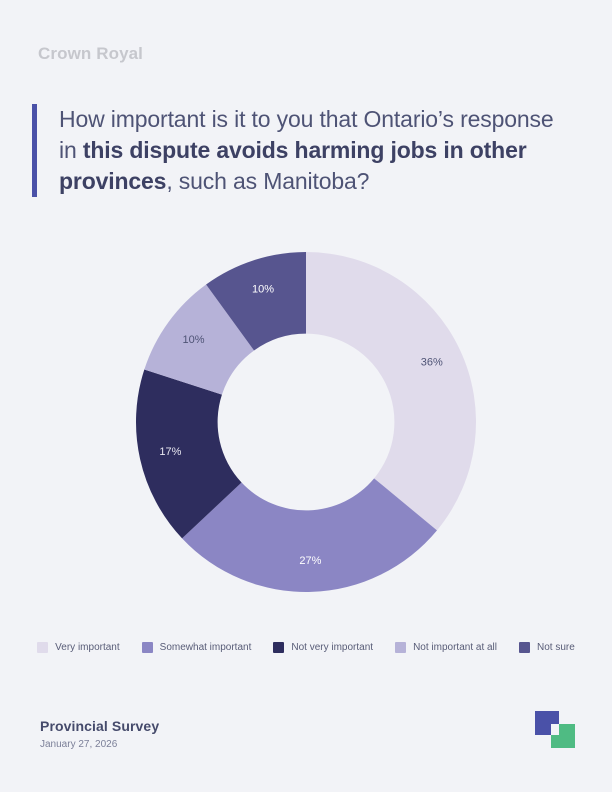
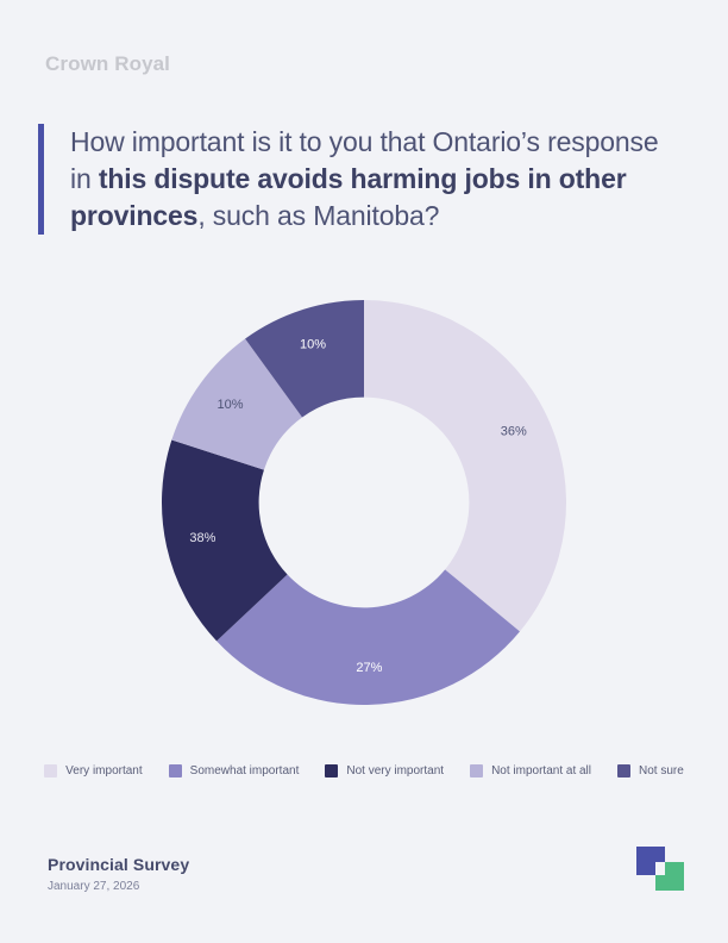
  Crown Royal
  How important is it to you that Ontario’s response in this dispute avoids harming jobs in other provinces, such as Manitoba?
  36%
  27%
- 17%
+ 38%
  10%
  10%
  Very important
  Somewhat important
  Not very important
  Not important at all
  Not sure
  Provincial Survey
  January 27, 2026
